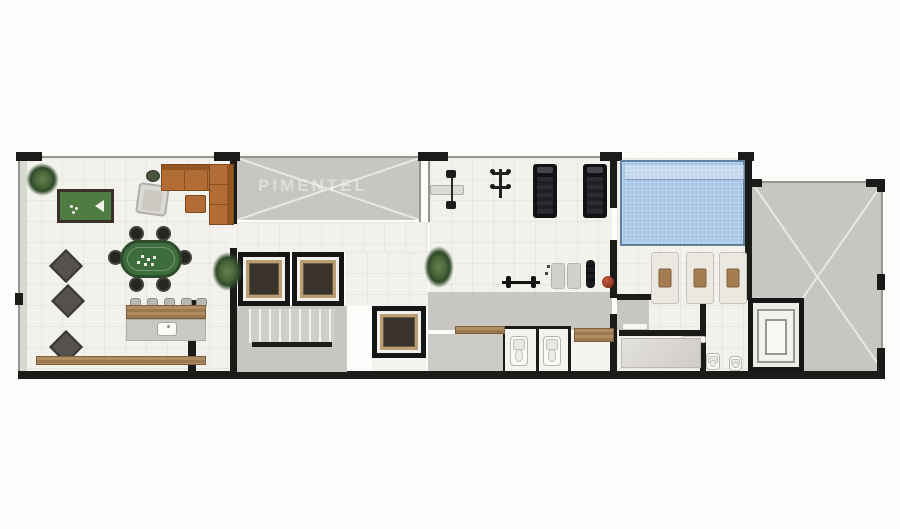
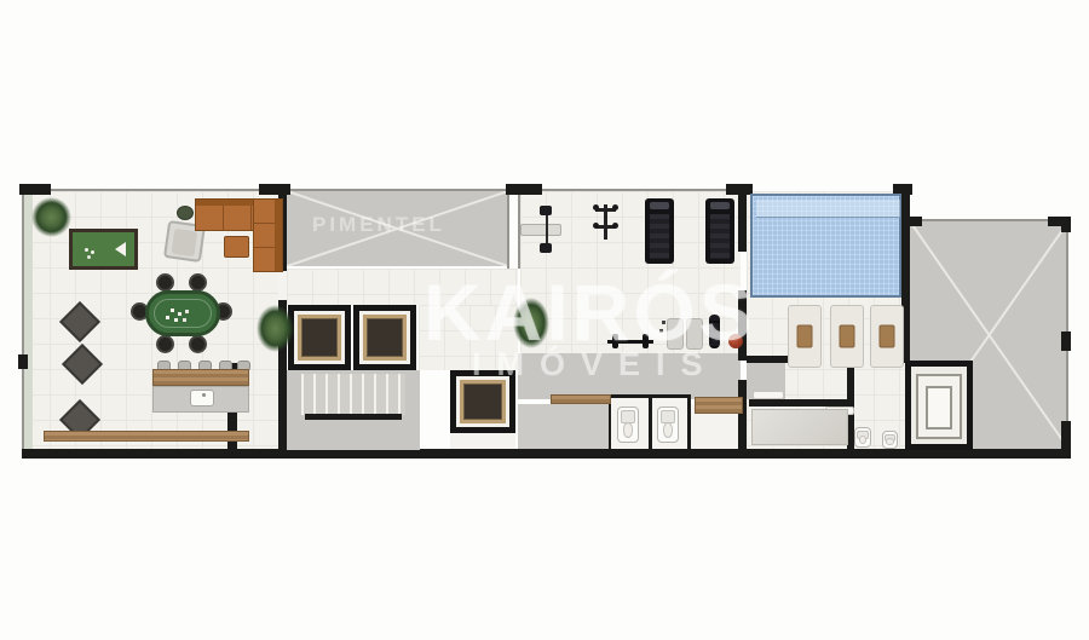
  PIMENTEL
+ KAIRÓS
+ IMÓVEIS
